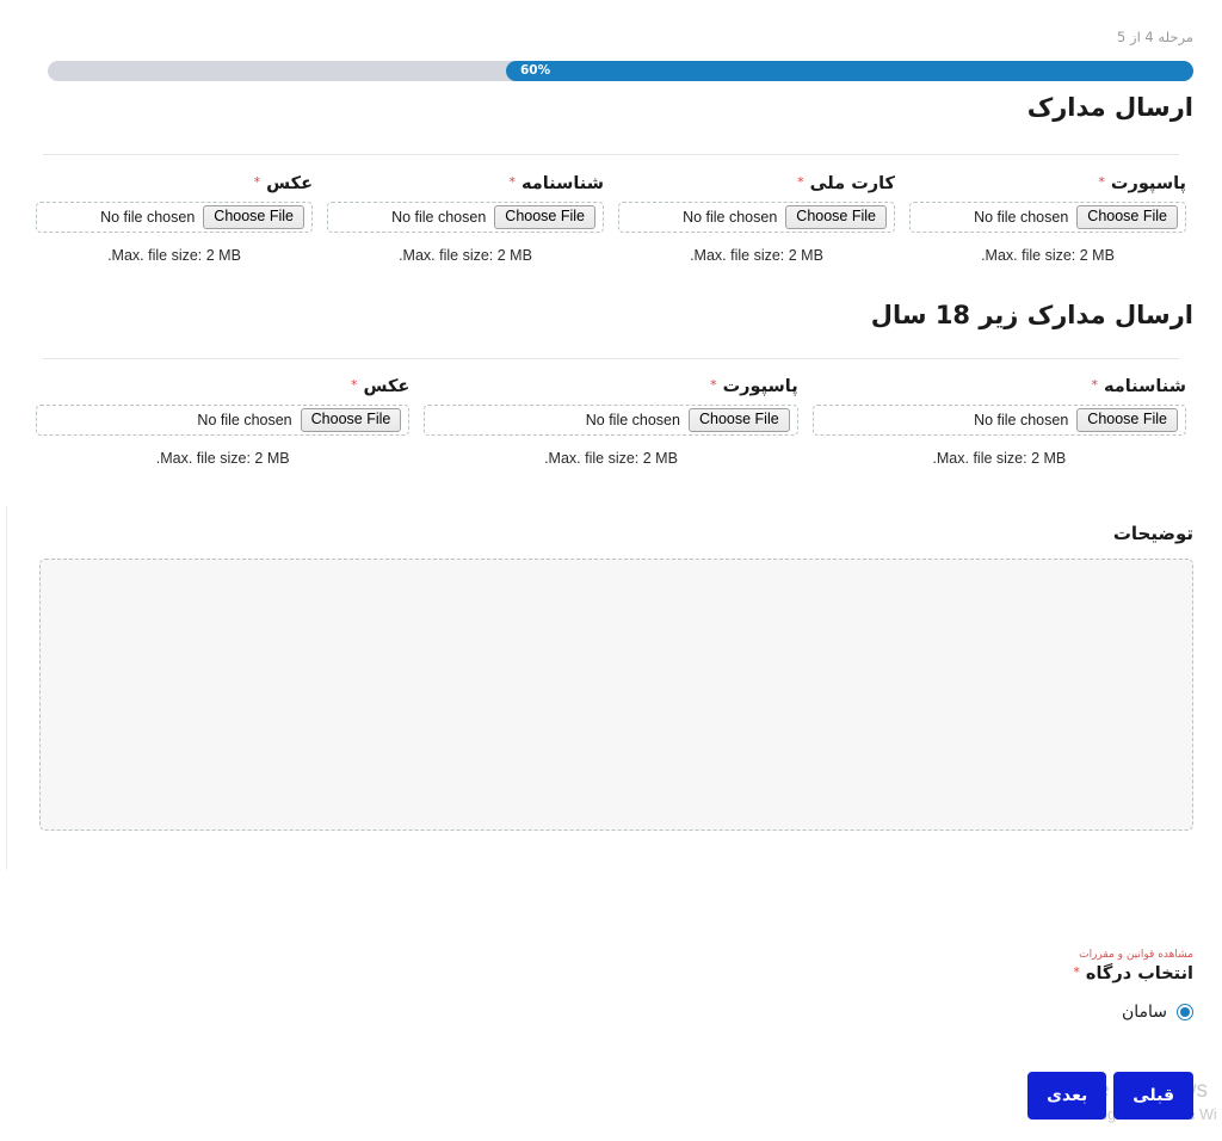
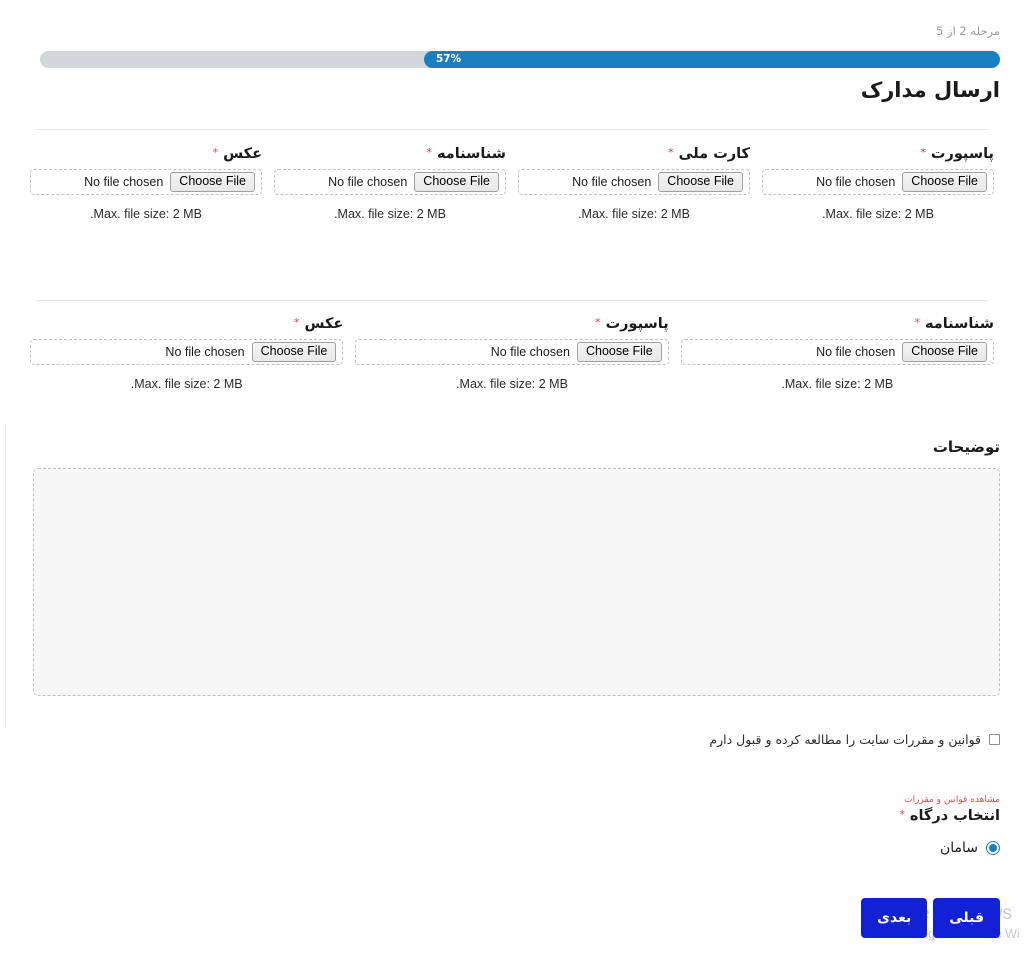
- مرحله 4 از 5
+ مرحله 2 از 5
- 60%
+ 57%
  ارسال مدارک
  پاسپورت*
  Choose File
  No file chosen
  .Max. file size: 2 MB
  کارت ملی*
  Choose File
  No file chosen
  .Max. file size: 2 MB
  شناسنامه*
  Choose File
  No file chosen
  .Max. file size: 2 MB
  عکس*
  Choose File
  No file chosen
  .Max. file size: 2 MB
- ارسال مدارک زیر 18 سال
  شناسنامه*
  Choose File
  No file chosen
  .Max. file size: 2 MB
  پاسپورت*
  Choose File
  No file chosen
  .Max. file size: 2 MB
  عکس*
  Choose File
  No file chosen
  .Max. file size: 2 MB
  توضیحات
+ قوانین و مقررات سایت را مطالعه کرده و قبول دارم
  مشاهده قوانین و مقررات
  انتخاب درگاه*
  سامان
  قبلی
  بعدی
